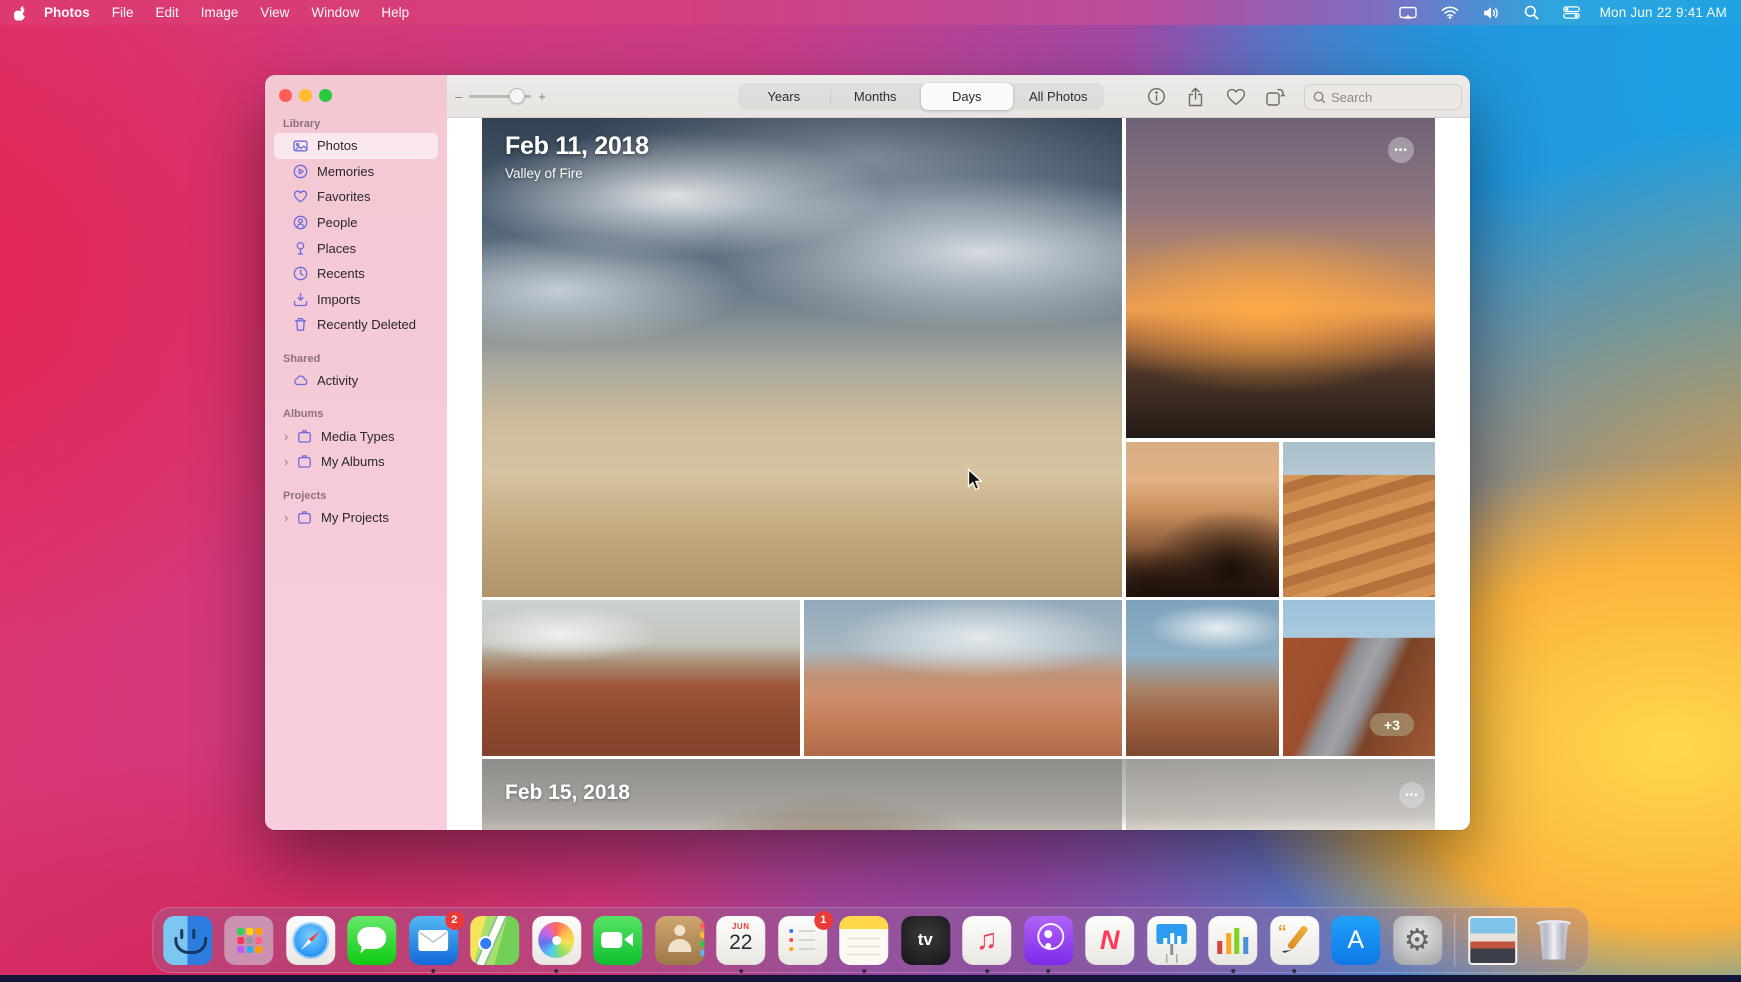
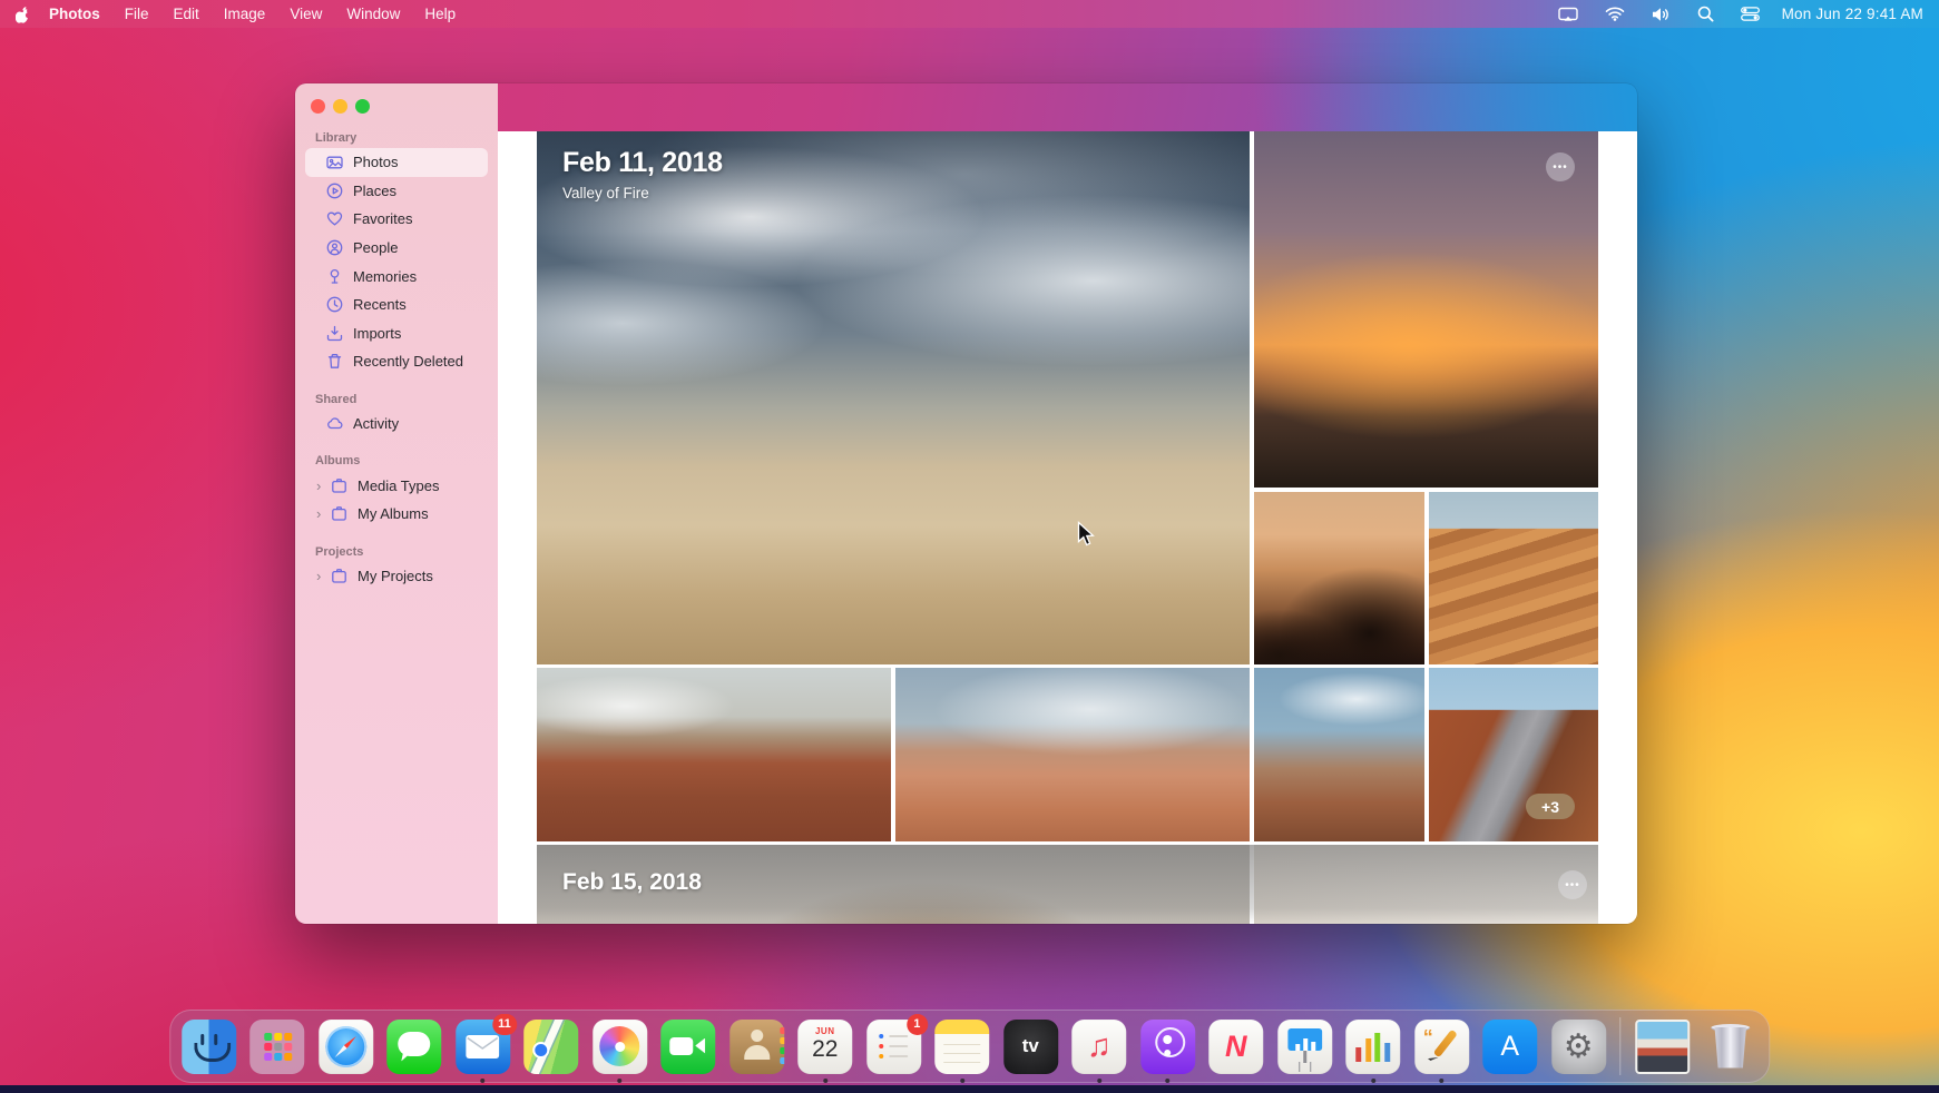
  Photos
  File
  Edit
  Image
  View
  Window
  Help
  Mon Jun 22 9:41 AM
  Library
  Photos
- Memories
+ Places
  Favorites
  People
- Places
+ Memories
  Recents
  Imports
  Recently Deleted
  Shared
  Activity
  Albums
  ›
  Media Types
  ›
  My Albums
  Projects
  ›
  My Projects
- –
- +
- Years
- Months
- Days
- All Photos
- Search
  Feb 11, 2018
  Valley of Fire
  •••
  +3
  Feb 15, 2018
  •••
- 2
+ 11
  JUN
  22
  1
  tv
  ♫
  N
  “
  A
  ⚙
